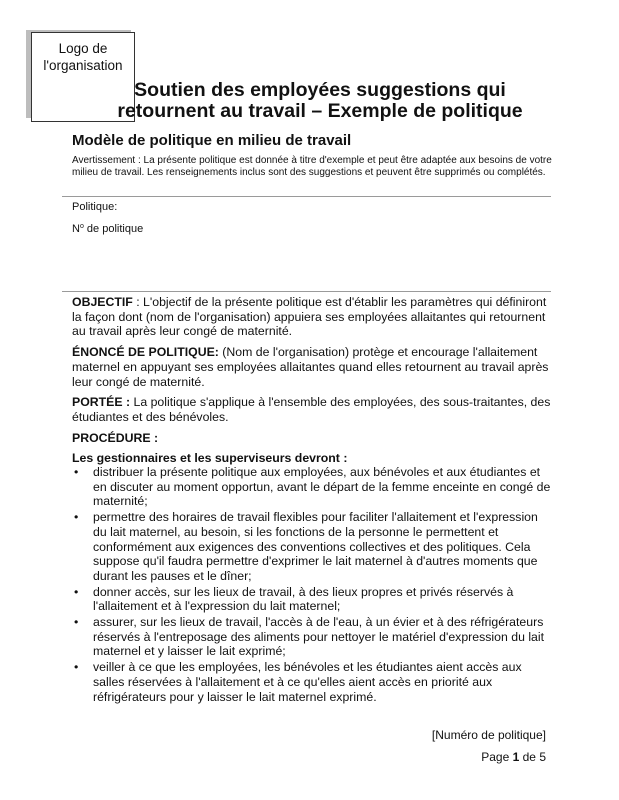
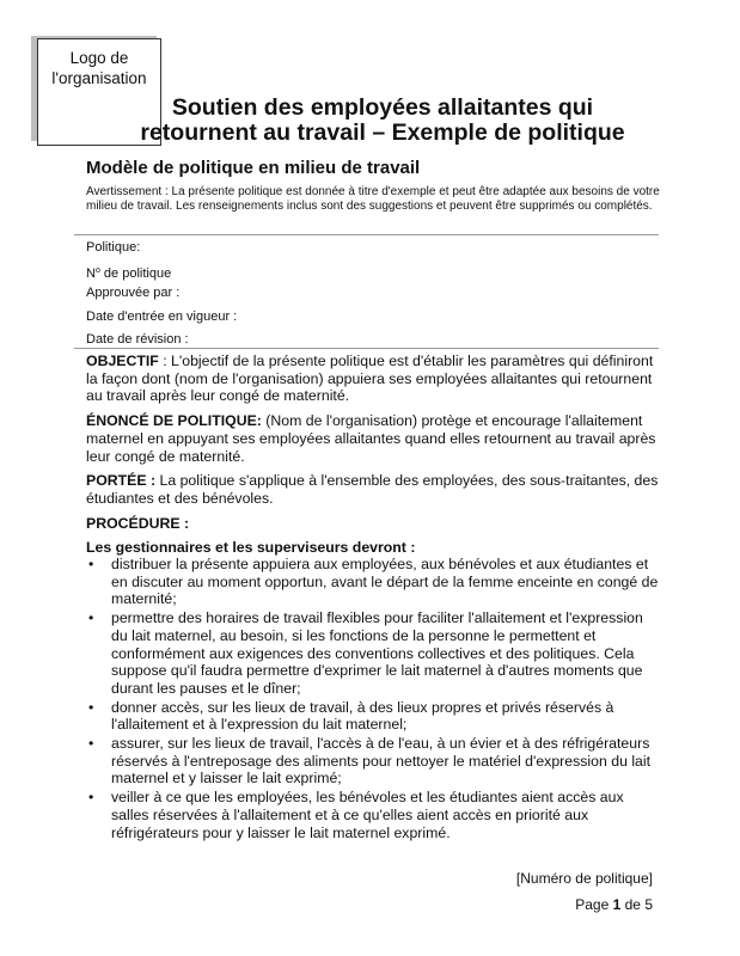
  Logo de
  l'organisation
- Soutien des employées suggestions qui
+ Soutien des employées allaitantes qui
  retournent au travail – Exemple de politique
  Modèle de politique en milieu de travail
  Avertissement : La présente politique est donnée à titre d'exemple et peut être adaptée aux besoins de votre milieu de travail. Les renseignements inclus sont des suggestions et peuvent être supprimés ou complétés.
  Politique:
  N de politique
+ Approuvée par :
+ Date d'entrée en vigueur :
+ Date de révision :
  OBJECTIF : L'objectif de la présente politique est d'établir les paramètres qui définiront la façon dont (nom de l'organisation) appuiera ses employées allaitantes qui retournent au travail après leur congé de maternité.
  ÉNONCÉ DE POLITIQUE: (Nom de l'organisation) protège et encourage l'allaitement maternel en appuyant ses employées allaitantes quand elles retournent au travail après leur congé de maternité.
  PORTÉE : La politique s'applique à l'ensemble des employées, des sous-traitantes, des étudiantes et des bénévoles.
  PROCÉDURE :
  Les gestionnaires et les superviseurs devront :
  •
- distribuer la présente politique aux employées, aux bénévoles et aux étudiantes et en discuter au moment opportun, avant le départ de la femme enceinte en congé de maternité;
+ distribuer la présente appuiera aux employées, aux bénévoles et aux étudiantes et en discuter au moment opportun, avant le départ de la femme enceinte en congé de maternité;
  •
  permettre des horaires de travail flexibles pour faciliter l'allaitement et l'expression du lait maternel, au besoin, si les fonctions de la personne le permettent et conformément aux exigences des conventions collectives et des politiques. Cela suppose qu'il faudra permettre d'exprimer le lait maternel à d'autres moments que durant les pauses et le dîner;
  •
  donner accès, sur les lieux de travail, à des lieux propres et privés réservés à l'allaitement et à l'expression du lait maternel;
  •
  assurer, sur les lieux de travail, l'accès à de l'eau, à un évier et à des réfrigérateurs réservés à l'entreposage des aliments pour nettoyer le matériel d'expression du lait maternel et y laisser le lait exprimé;
  •
  veiller à ce que les employées, les bénévoles et les étudiantes aient accès aux salles réservées à l'allaitement et à ce qu'elles aient accès en priorité aux réfrigérateurs pour y laisser le lait maternel exprimé.
  [Numéro de politique]
  Page 1 de 5
